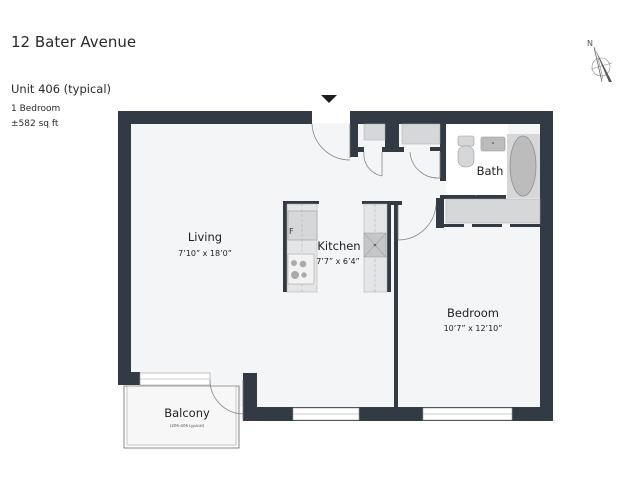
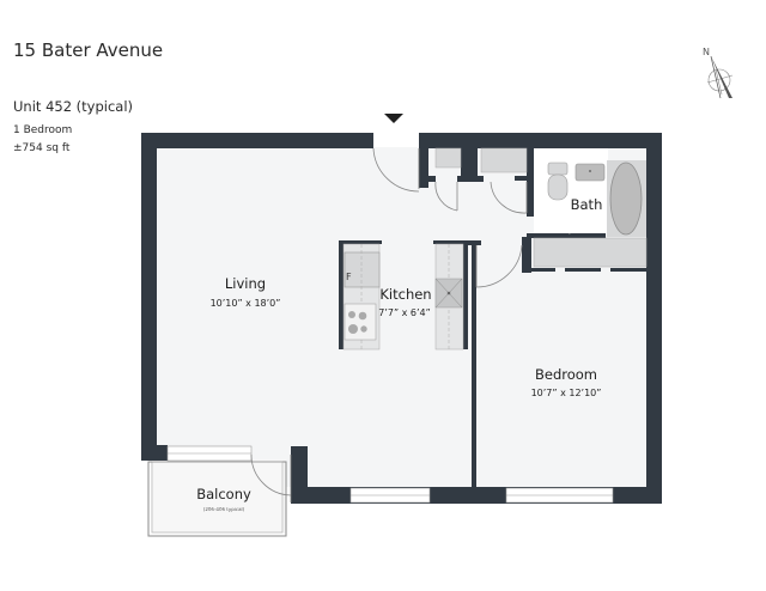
- 12 Bater Avenue
+ 15 Bater Avenue
- Unit 406 (typical)
+ Unit 452 (typical)
  1 Bedroom
- ±582 sq ft
+ ±754 sq ft
  N
  F
  Living
- 7’10” x 18’0”
+ 10’10” x 18’0”
  Kitchen
  7’7” x 6’4”
  Bath
  Bedroom
  10’7” x 12’10”
  Balcony
